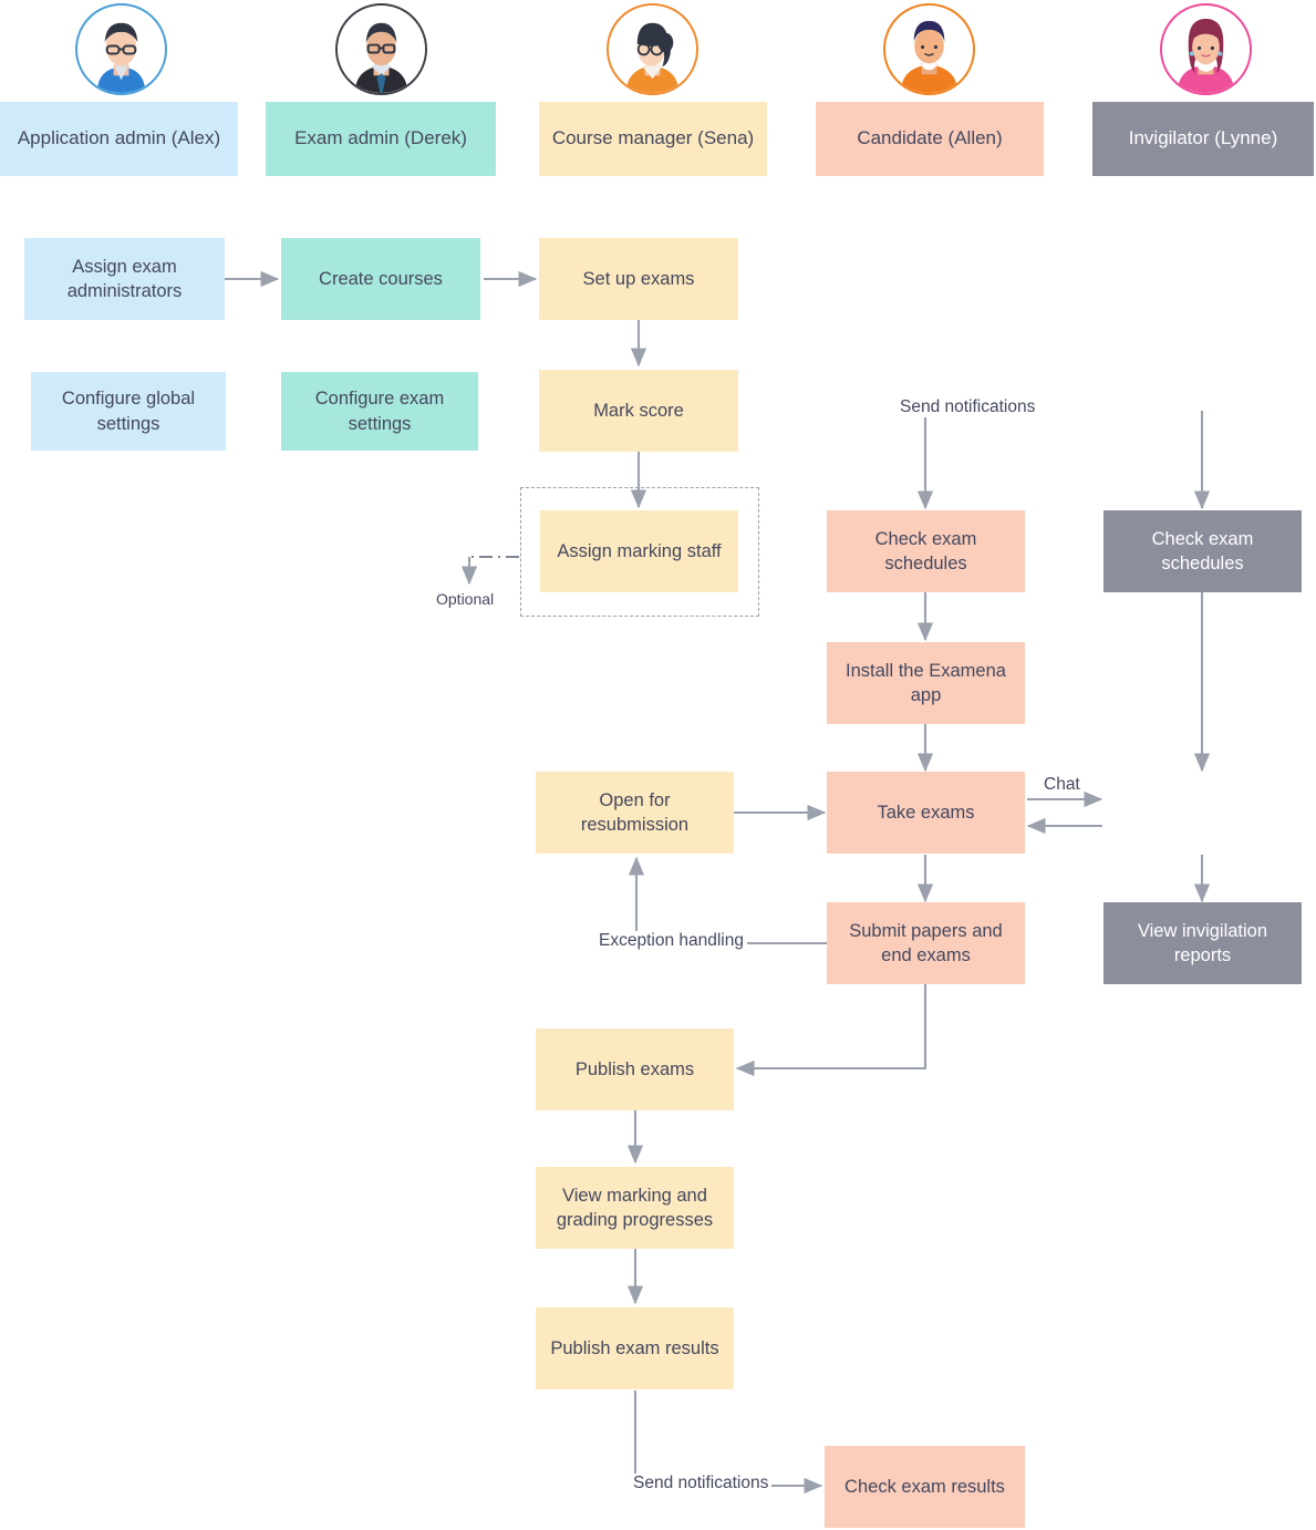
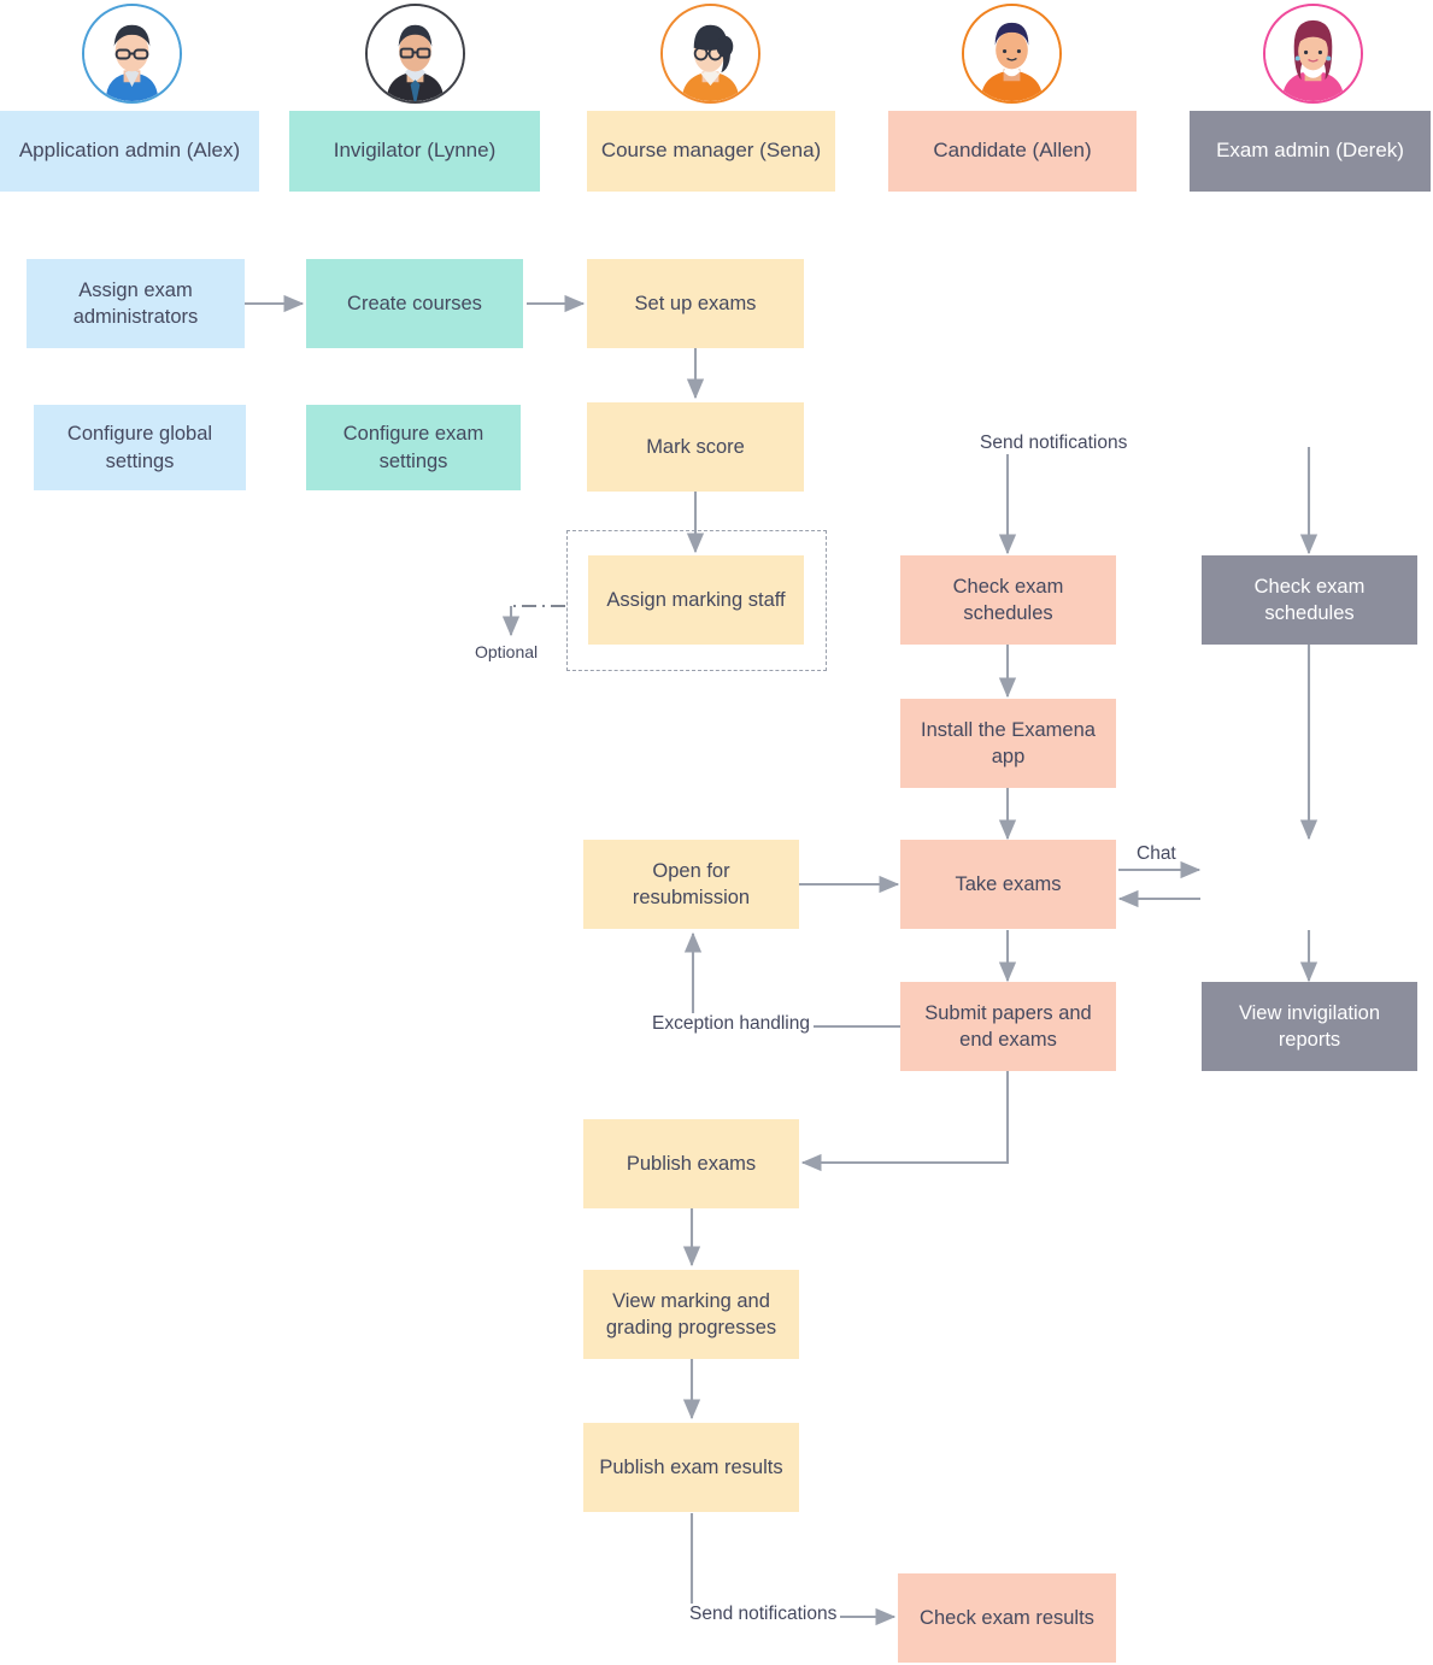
  Application admin (Alex)
- Exam admin (Derek)
+ Invigilator (Lynne)
  Course manager (Sena)
  Candidate (Allen)
- Invigilator (Lynne)
+ Exam admin (Derek)
  Assign exam administrators
  Configure global settings
  Create courses
  Configure exam settings
  Set up exams
  Mark score
  Assign marking staff
  Check exam schedules
  Check exam schedules
  Install the Examena app
  Open for resubmission
  Take exams
  Submit papers and end exams
  View invigilation reports
  Publish exams
  View marking and grading progresses
  Publish exam results
  Check exam results
  Optional
  Send notifications
  Chat
  Exception handling
  Send notifications
